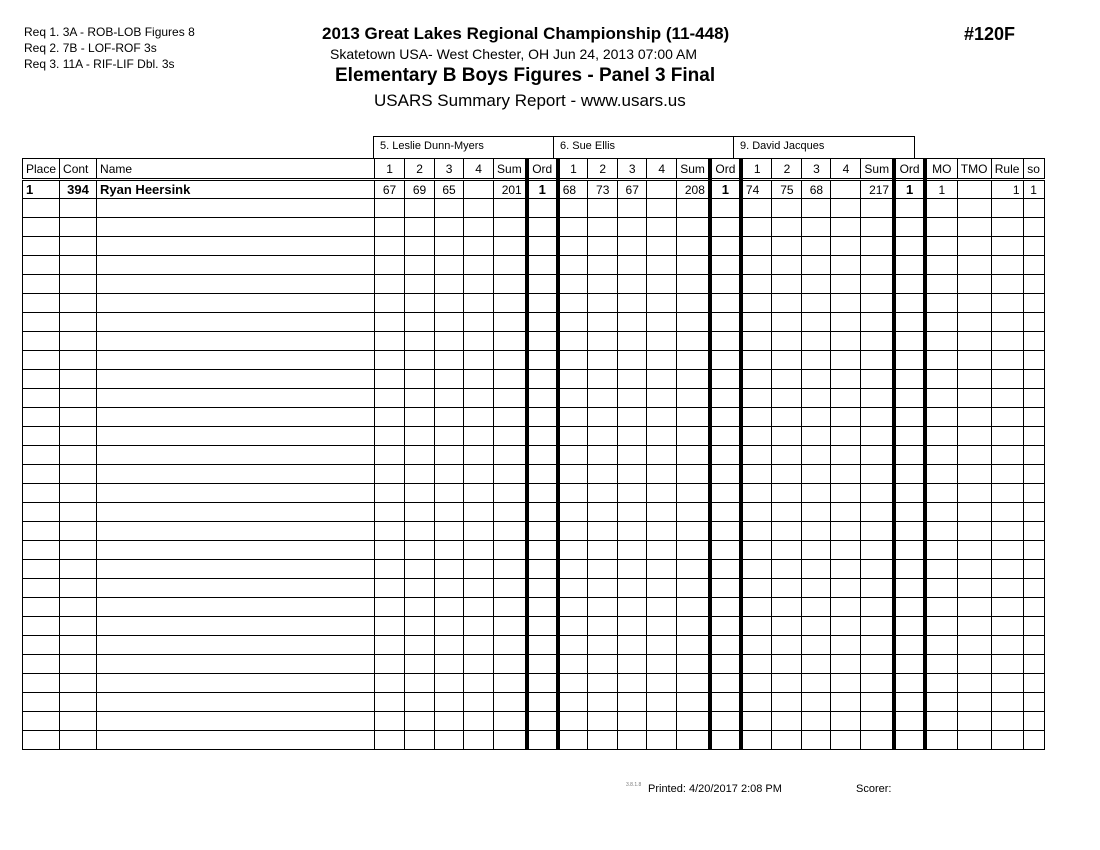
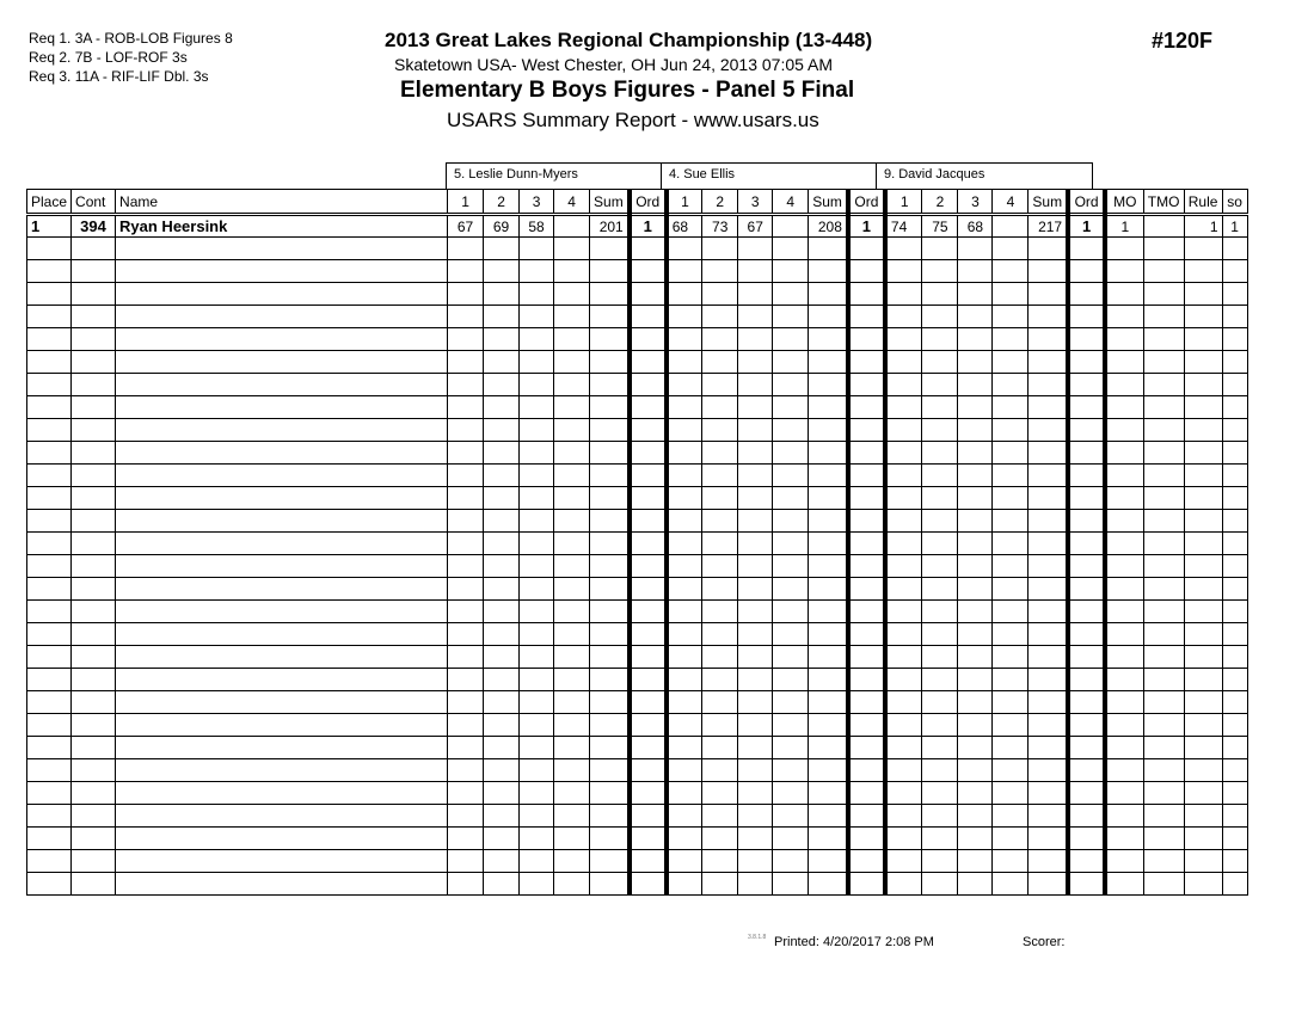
  Req 1. 3A - ROB-LOB Figures 8
  Req 2. 7B - LOF-ROF 3s
  Req 3. 11A - RIF-LIF Dbl. 3s
- 2013 Great Lakes Regional Championship (11-448)
+ 2013 Great Lakes Regional Championship (13-448)
- Skatetown USA- West Chester, OH Jun 24, 2013 07:00 AM
+ Skatetown USA- West Chester, OH Jun 24, 2013 07:05 AM
- Elementary B Boys Figures - Panel 3 Final
+ Elementary B Boys Figures - Panel 5 Final
  USARS Summary Report - www.usars.us
  #120F
  5. Leslie Dunn-Myers
- 6. Sue Ellis
+ 4. Sue Ellis
  9. David Jacques
  Place	Cont	Name	1	2	3	4	Sum	Ord	1	2	3	4	Sum	Ord	1	2	3	4	Sum	Ord	MO	TMO	Rule	so
- 1	394	Ryan Heersink	67	69	65		201	1	68	73	67		208	1	74	75	68		217	1	1		1	1
+ 1	394	Ryan Heersink	67	69	58		201	1	68	73	67		208	1	74	75	68		217	1	1		1	1
  Printed: 4/20/2017 2:08 PM
  Scorer:
